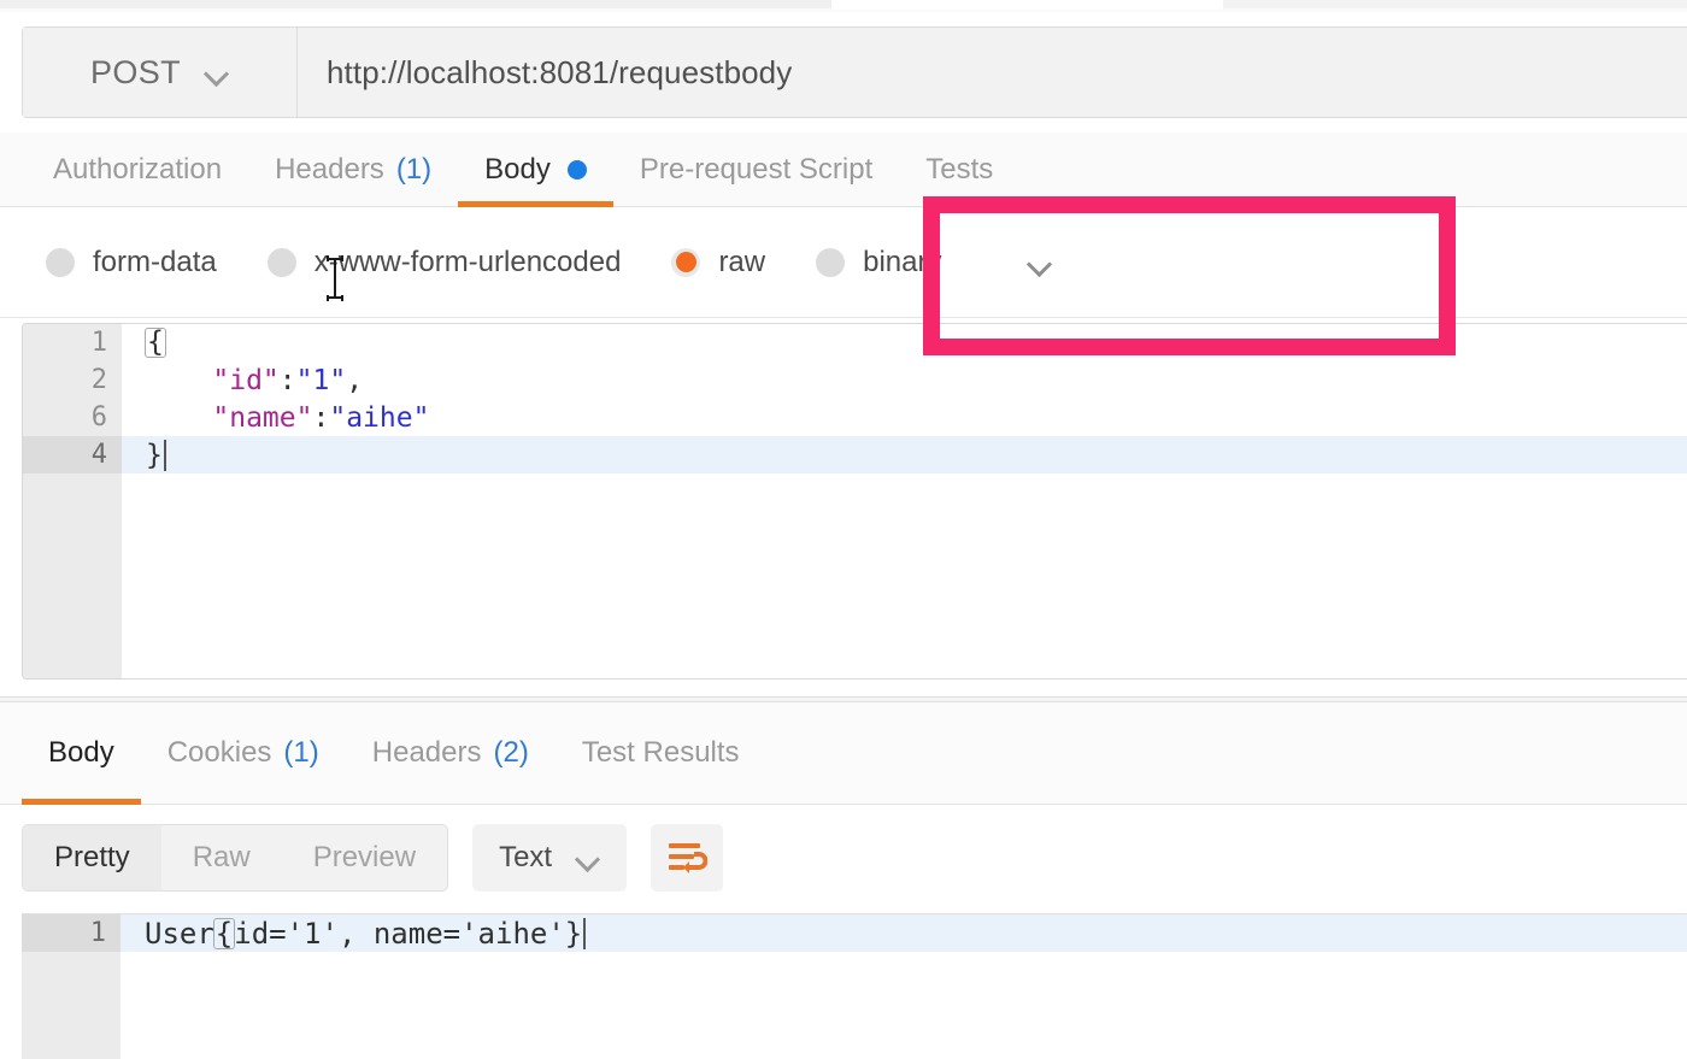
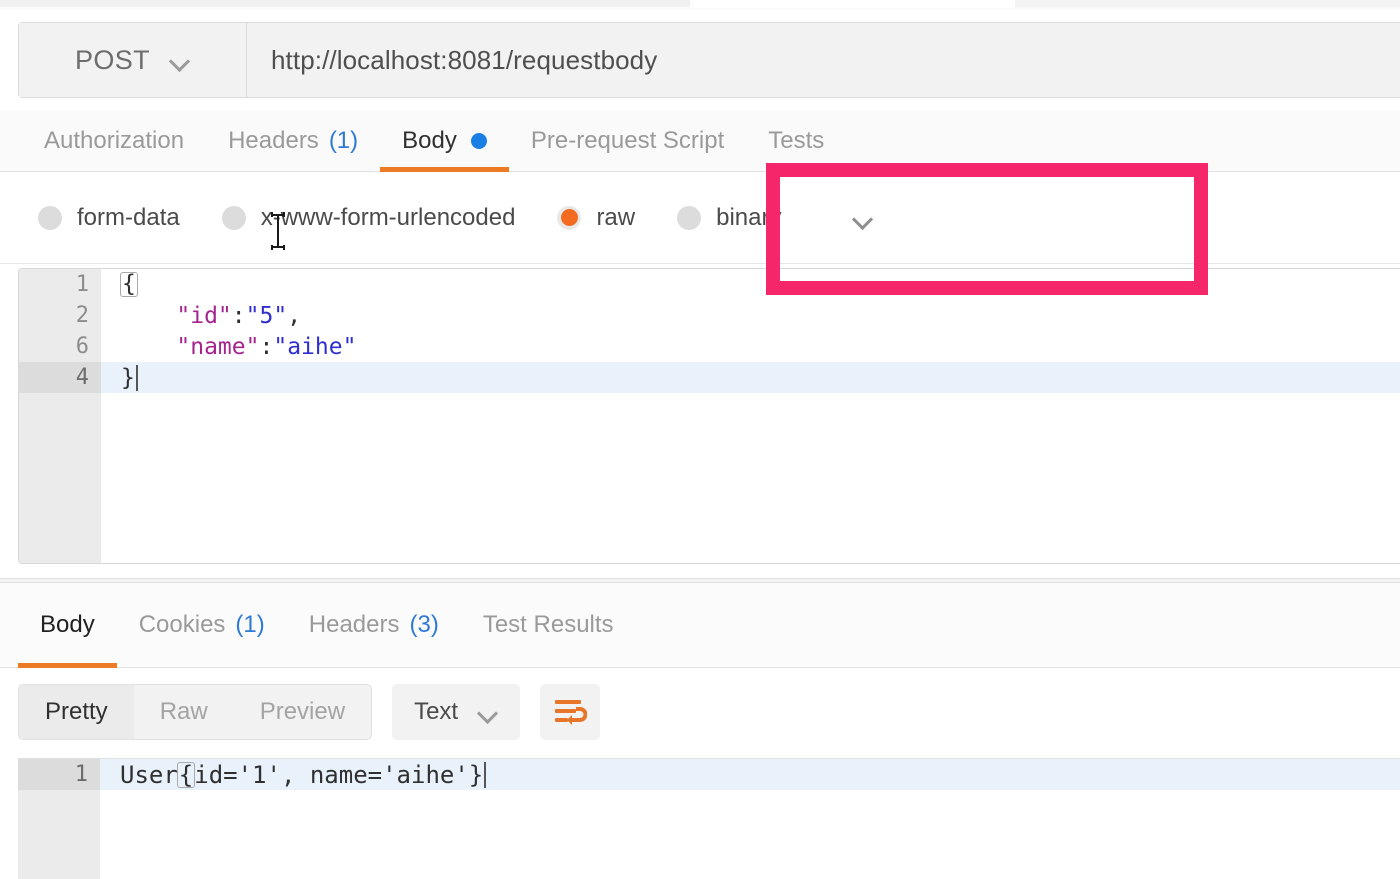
  POST
  http://localhost:8081/requestbody
  Authorization
  Headers
  (1)
  Body
  Pre-request Script
  Tests
  form-data
  xwww-form-urlencoded
  raw
  binary
  1
  2
  6
  4
  {
  "id"
  :
- "1"
+ "5"
  ,
  "name"
  :
  "aihe"
  }
  Body
  Cookies
  (1)
  Headers
- (2)
+ (3)
  Test Results
  Pretty
  Raw
  Preview
  Text
  1
  User
  {
  id='1', name='aihe'}
